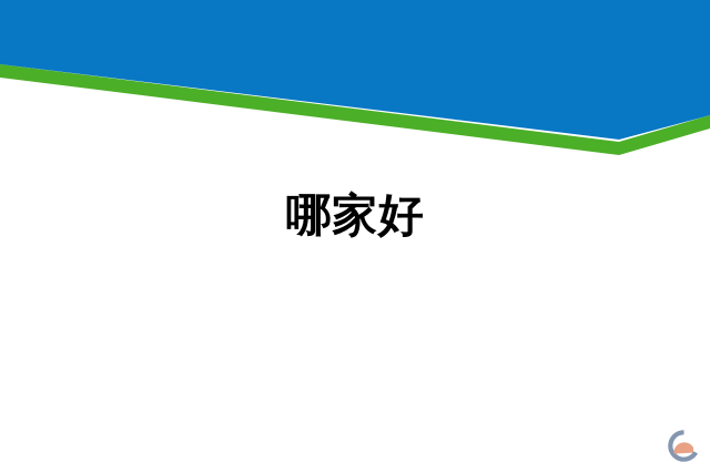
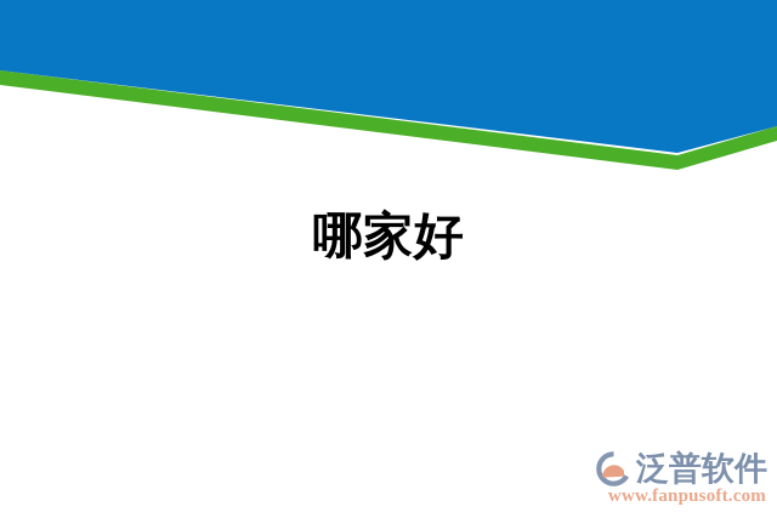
  哪家好
+ 泛普软件
+ www.fanpusoft.com
